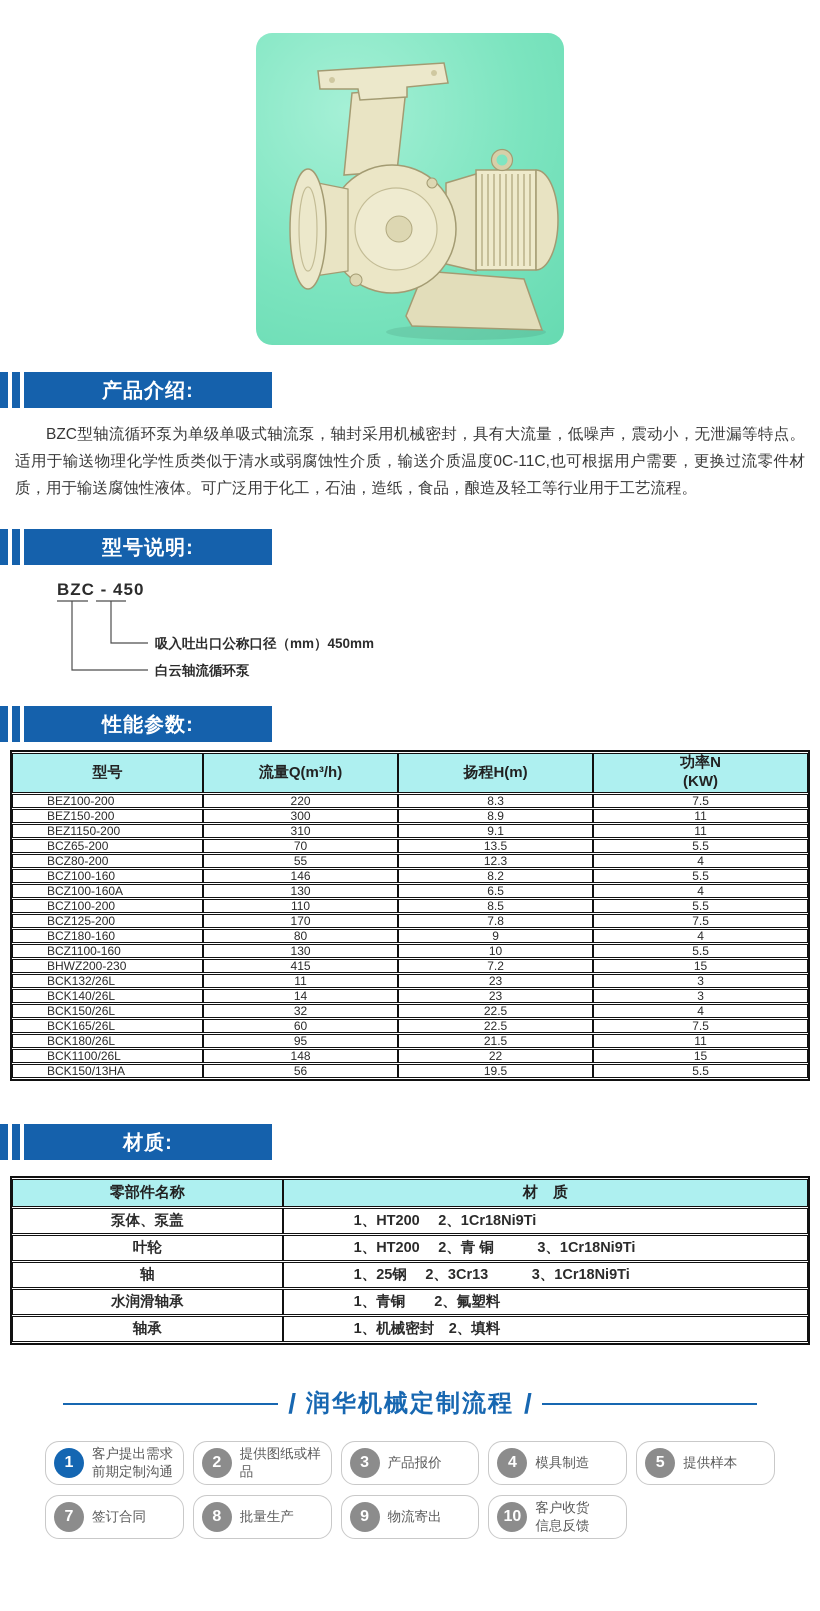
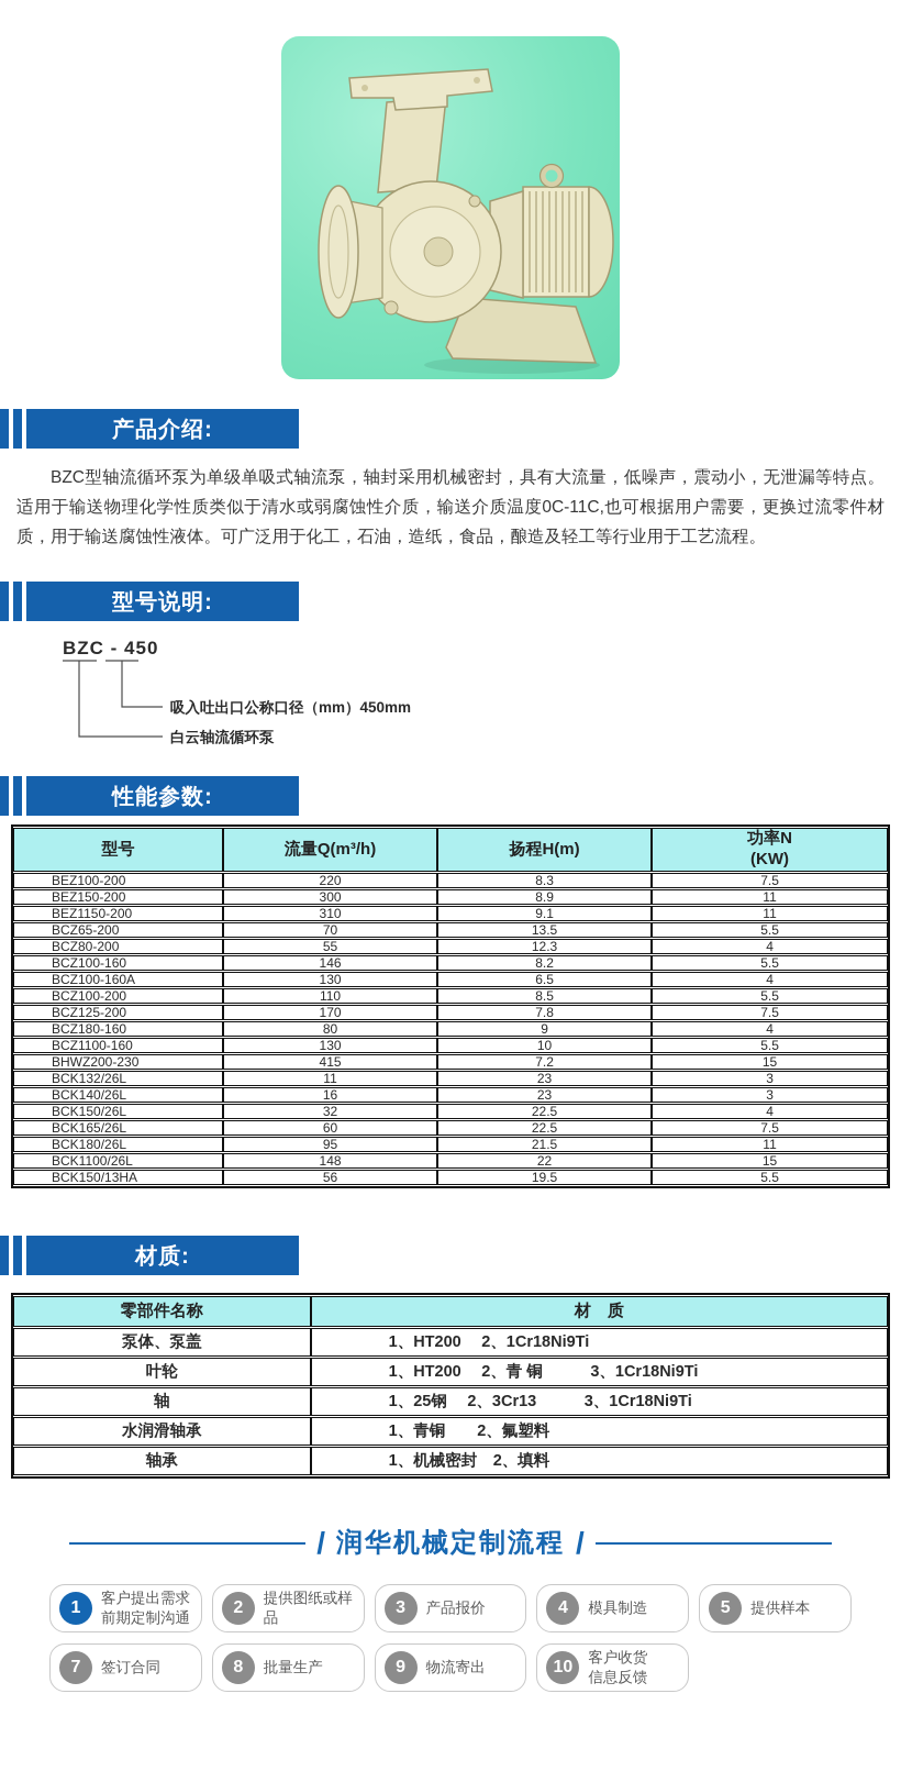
  产品介绍:
  BZC型轴流循环泵为单级单吸式轴流泵，轴封采用机械密封，具有大流量，低噪声，震动小，无泄漏等特点。适用于输送物理化学性质类似于清水或弱腐蚀性介质，输送介质温度0C-11C,也可根据用户需要，更换过流零件材质，用于输送腐蚀性液体。可广泛用于化工，石油，造纸，食品，酿造及轻工等行业用于工艺流程。
  型号说明:
  BZC - 450
  吸入吐出口公称口径（mm）450mm
  白云轴流循环泵
  性能参数:
  型号	流量Q(m³/h)	扬程H(m)	功率N (KW)
  BEZ100-200	220	8.3	7.5
  BEZ150-200	300	8.9	11
  BEZ1150-200	310	9.1	11
  BCZ65-200	70	13.5	5.5
  BCZ80-200	55	12.3	4
  BCZ100-160	146	8.2	5.5
  BCZ100-160A	130	6.5	4
  BCZ100-200	110	8.5	5.5
  BCZ125-200	170	7.8	7.5
  BCZ180-160	80	9	4
  BCZ1100-160	130	10	5.5
  BHWZ200-230	415	7.2	15
  BCK132/26L	11	23	3
- BCK140/26L	14	23	3
+ BCK140/26L	16	23	3
  BCK150/26L	32	22.5	4
  BCK165/26L	60	22.5	7.5
  BCK180/26L	95	21.5	11
  BCK1100/26L	148	22	15
  BCK150/13HA	56	19.5	5.5
  材质:
  零部件名称	材 质
  泵体、泵盖	1、HT200 2、1Cr18Ni9Ti
  叶轮	1、HT200 2、青 铜 3、1Cr18Ni9Ti
  轴	1、25钢 2、3Cr13 3、1Cr18Ni9Ti
  水润滑轴承	1、青铜 2、氟塑料
  轴承	1、机械密封 2、填料
  /
  润华机械定制流程
  /
  1
  客户提出需求
  前期定制沟通
  2
  提供图纸或样品
  3
  产品报价
  4
  模具制造
  5
  提供样本
  7
  签订合同
  8
  批量生产
  9
  物流寄出
  10
  客户收货
  信息反馈
